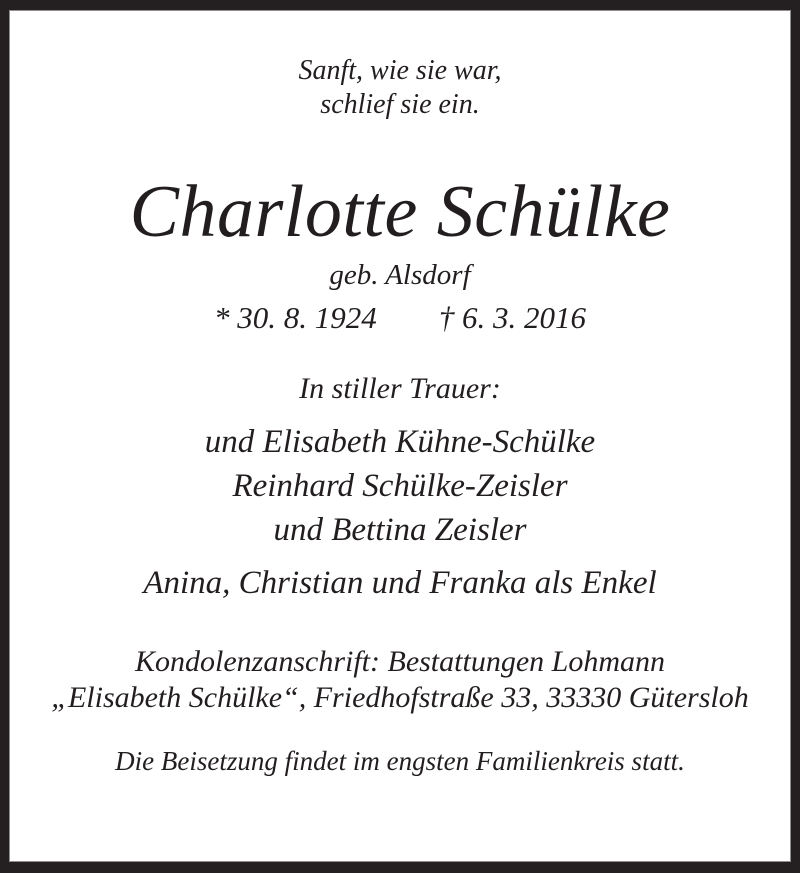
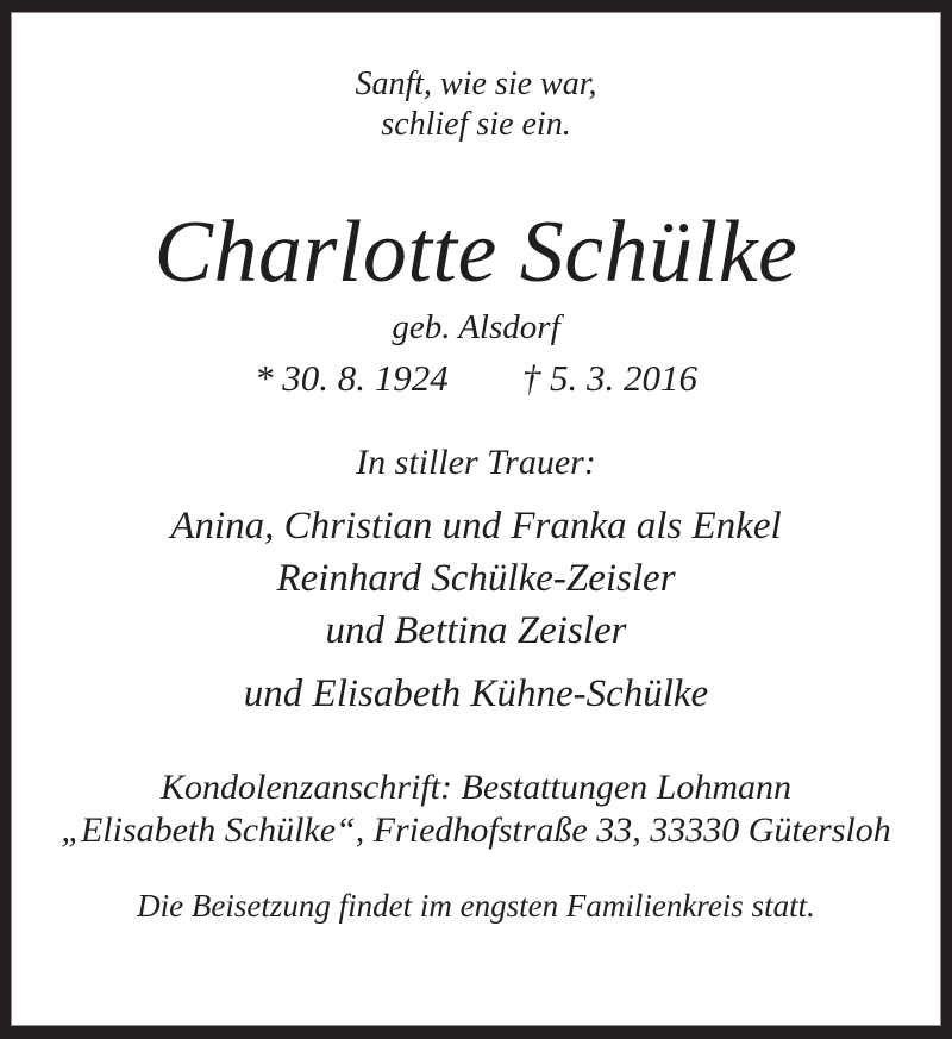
  Sanft, wie sie war,
  schlief sie ein.
  Charlotte Schülke
  geb. Alsdorf
  * 30. 8. 1924
- † 6. 3. 2016
+ † 5. 3. 2016
  In stiller Trauer:
- und Elisabeth Kühne-Schülke
+ Anina, Christian und Franka als Enkel
  Reinhard Schülke-Zeisler
  und Bettina Zeisler
- Anina, Christian und Franka als Enkel
+ und Elisabeth Kühne-Schülke
  Kondolenzanschrift: Bestattungen Lohmann
  „Elisabeth Schülke“, Friedhofstraße 33, 33330 Gütersloh
  Die Beisetzung findet im engsten Familienkreis statt.
